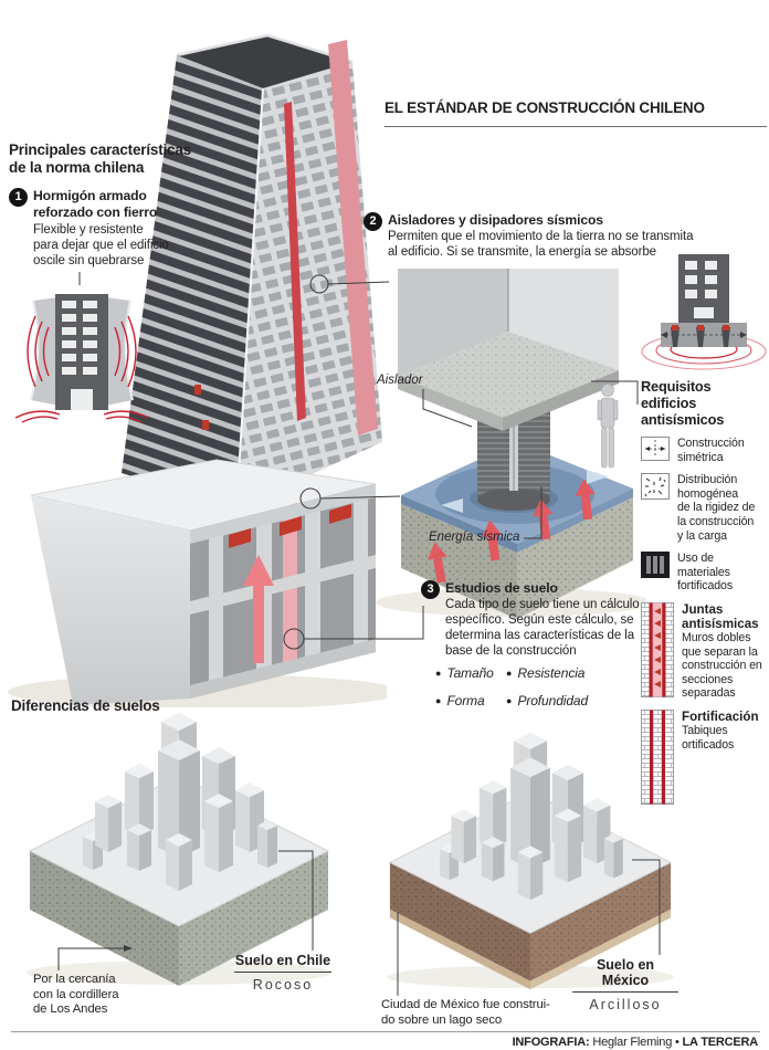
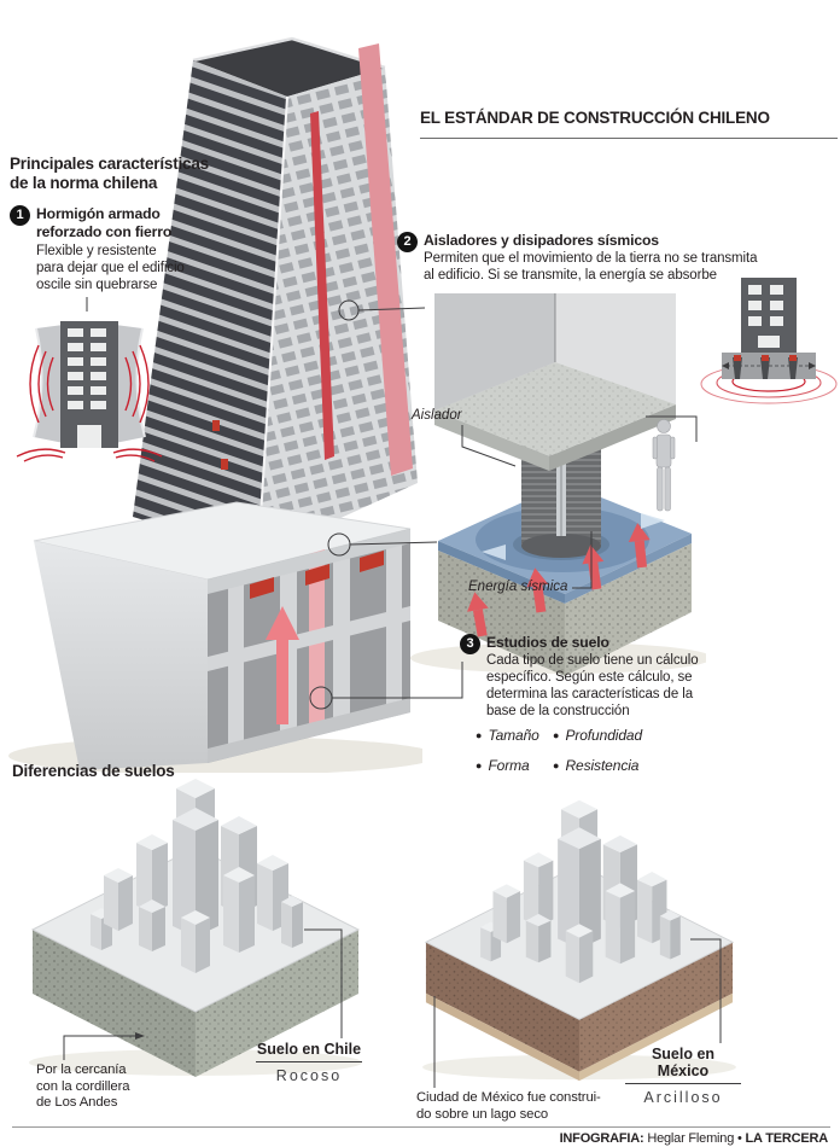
  EL ESTÁNDAR DE CONSTRUCCIÓN CHILENO
  Principales características
  de la norma chilena
  1
  Hormigón armado
  reforzado con fierro
  Flexible y resistente
  para dejar que el edificio
  oscile sin quebrarse
  2
  Aisladores y disipadores sísmicos
  Permiten que el movimiento de la tierra no se transmita
  al edificio. Si se transmite, la energía se absorbe
  Aislador
  Energía sísmica
- Requisitos edificios
- antisísmicos
- Construcción
- simétrica
- Distribución
- homogénea
- de la rigidez de
- la construcción
- y la carga
- Uso de
- materiales
- fortificados
- Juntas
- antisísmicas
- Muros dobles
- que separan la
- construcción en
- secciones
- separadas
- Fortificación
- Tabiques
- ortificados
  3
  Estudios de suelo
  Cada tipo de suelo tiene un cálculo
  específico. Según este cálculo, se
  determina las características de la
  base de la construcción
  ● Tamaño
- ● Resistencia
+ ● Profundidad
  ● Forma
- ● Profundidad
+ ● Resistencia
  Diferencias de suelos
  Por la cercanía
  con la cordillera
  de Los Andes
  Suelo en Chile
  Rocoso
  Suelo en México
  Arcilloso
  Ciudad de México fue construi-
  do sobre un lago seco
  INFOGRAFIA: Heglar Fleming • LA TERCERA
